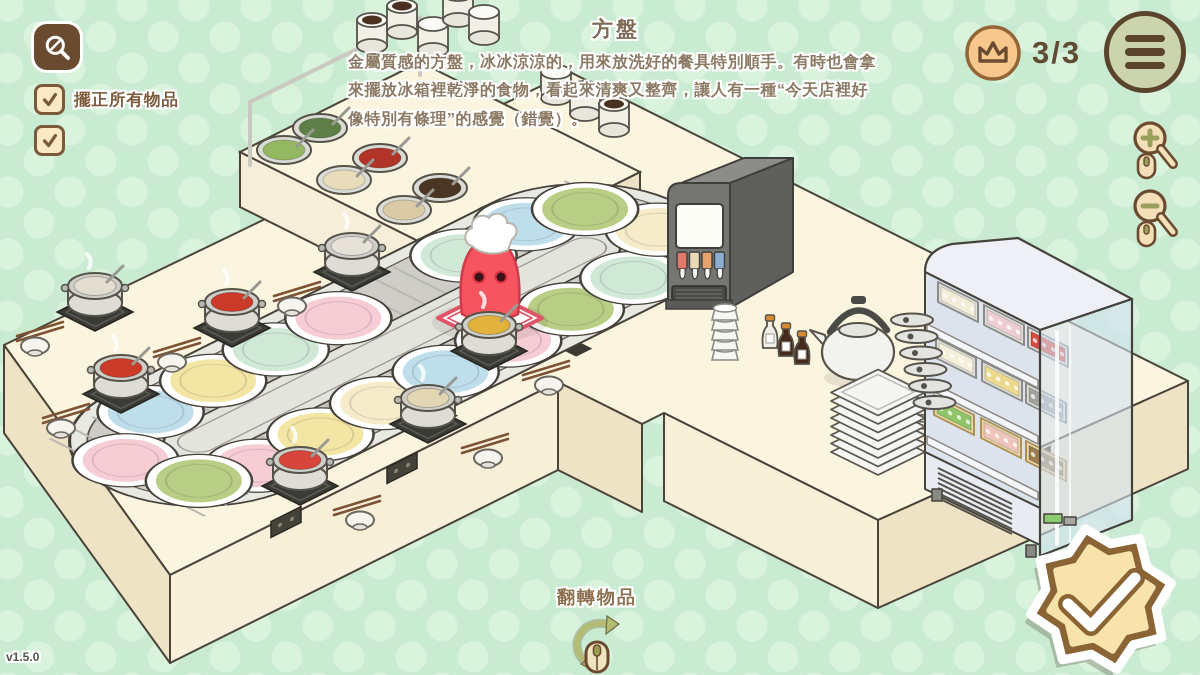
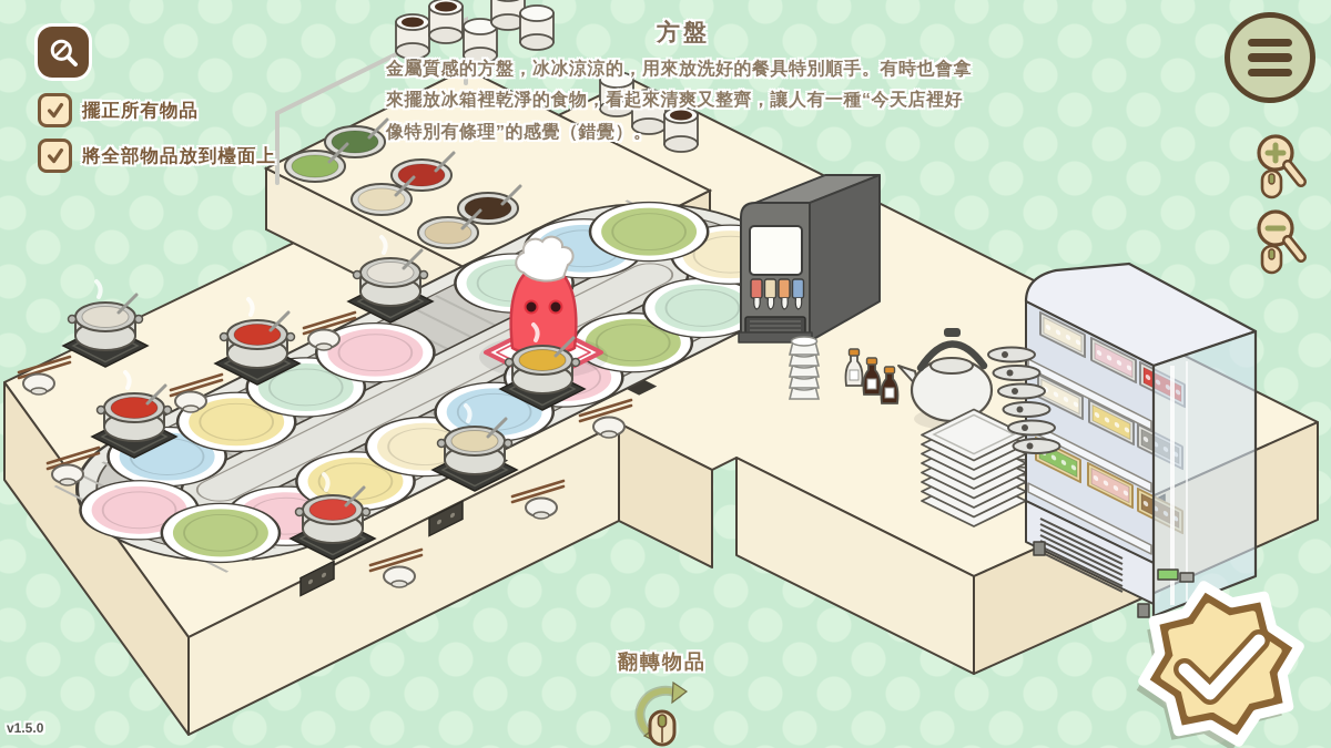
  擺正所有物品
+ 將全部物品放到檯面上
  方盤
  金屬質感的方盤，冰冰涼涼的，用來放洗好的餐具特別順手。有時也會拿來擺放冰箱裡乾淨的食物，看起來清爽又整齊，讓人有一種“今天店裡好像特別有條理”的感覺（錯覺）。
- 3/3
  翻轉物品
  v1.5.0
